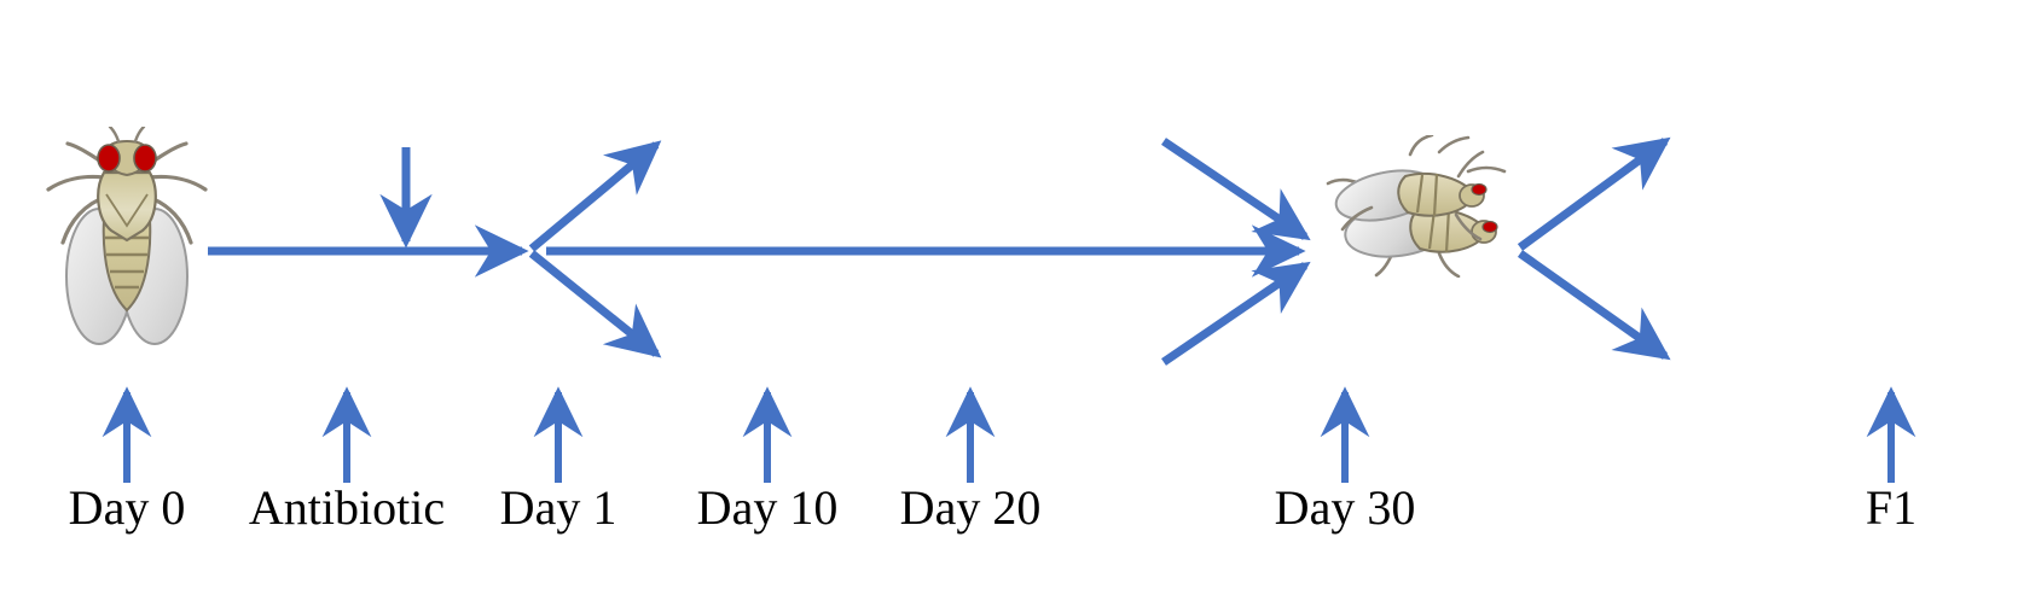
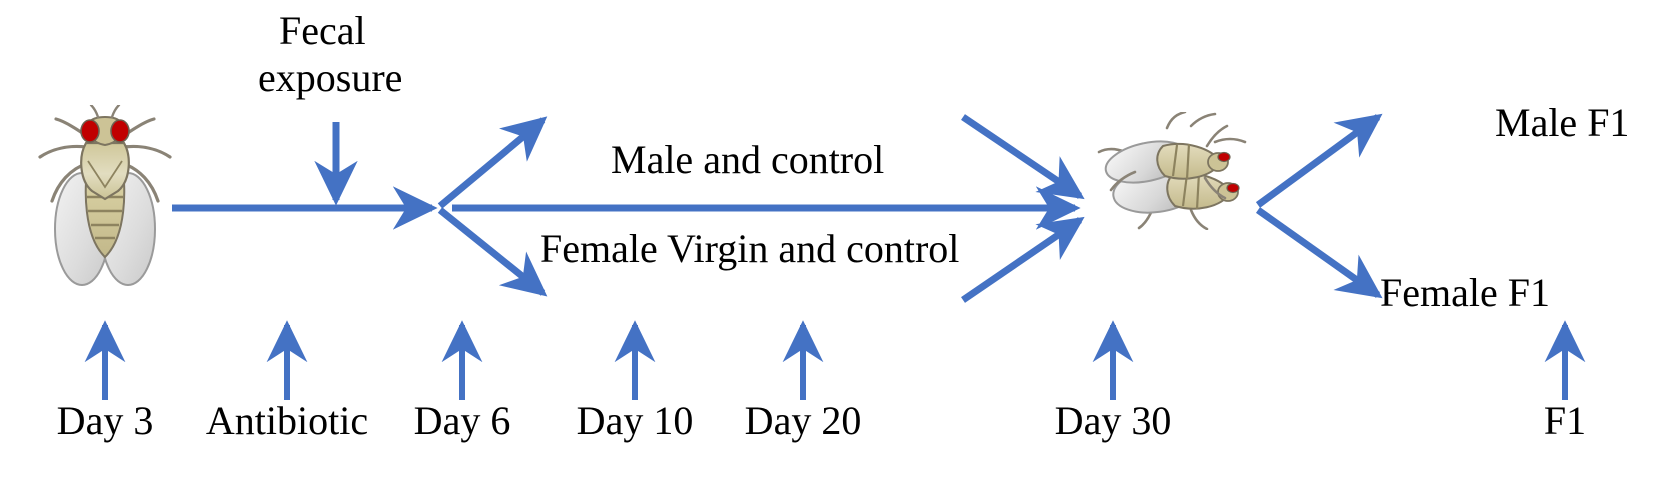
+ Fecal
+ exposure
+ Male and control
+ Female Virgin and control
+ Male F1
+ Female F1
- Day 0
+ Day 3
  Antibiotic
- Day 1
+ Day 6
  Day 10
  Day 20
  Day 30
  F1
